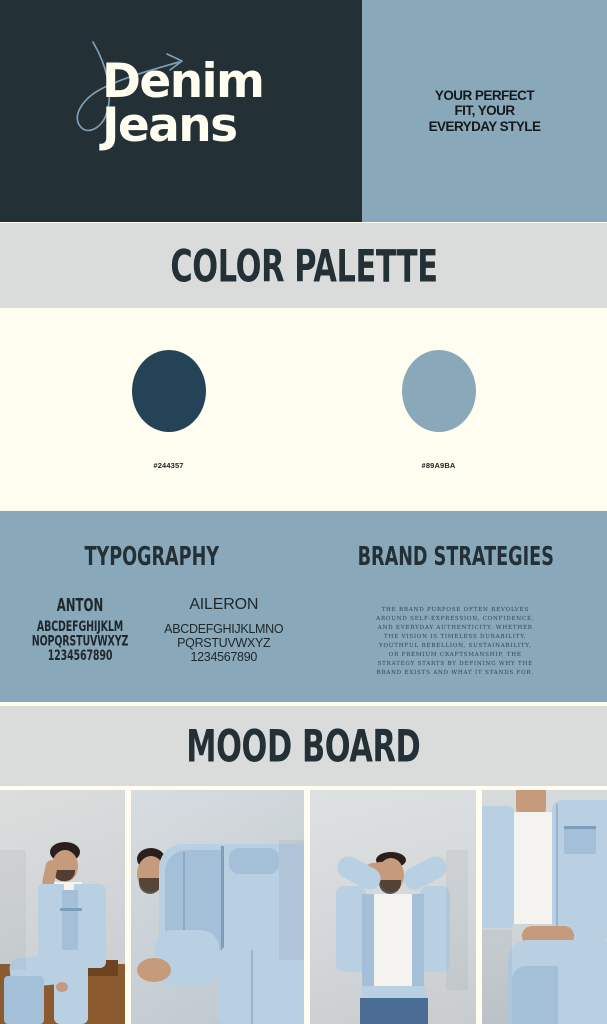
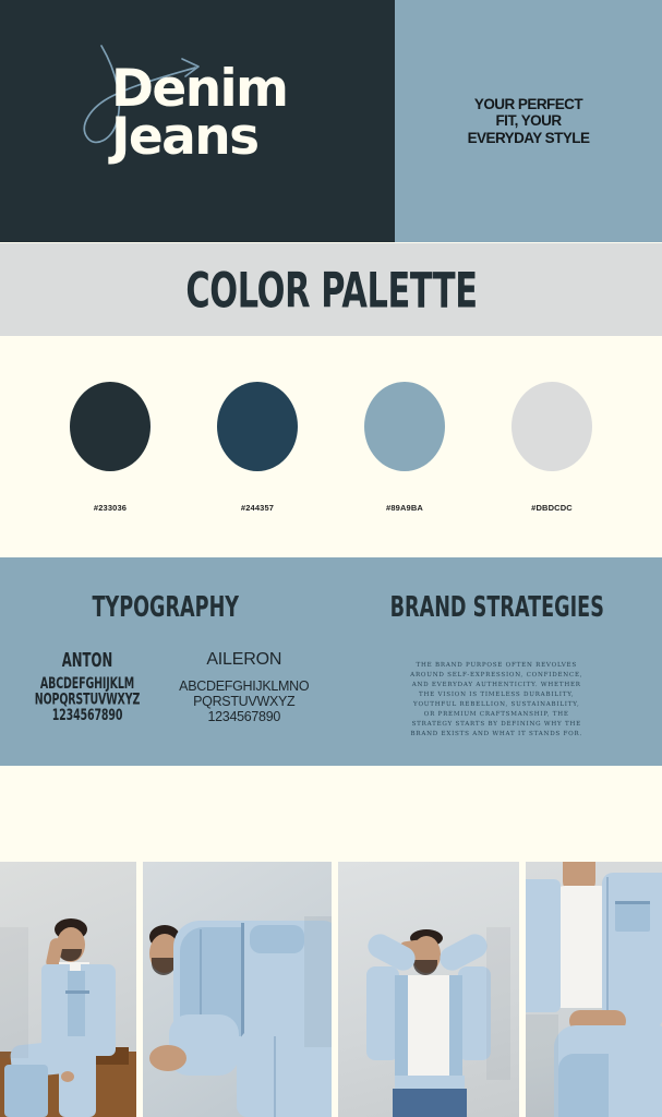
  Denim
  Jeans
  YOUR PERFECT
  FIT, YOUR
  EVERYDAY STYLE
  COLOR PALETTE
+ #233036
  #244357
  #89A9BA
+ #DBDCDC
  TYPOGRAPHY
  ANTON
  ABCDEFGHIJKLM
  NOPQRSTUVWXYZ
  1234567890
  AILERON
  ABCDEFGHIJKLMNO
  PQRSTUVWXYZ
  1234567890
  BRAND STRATEGIES
- MOOD BOARD
